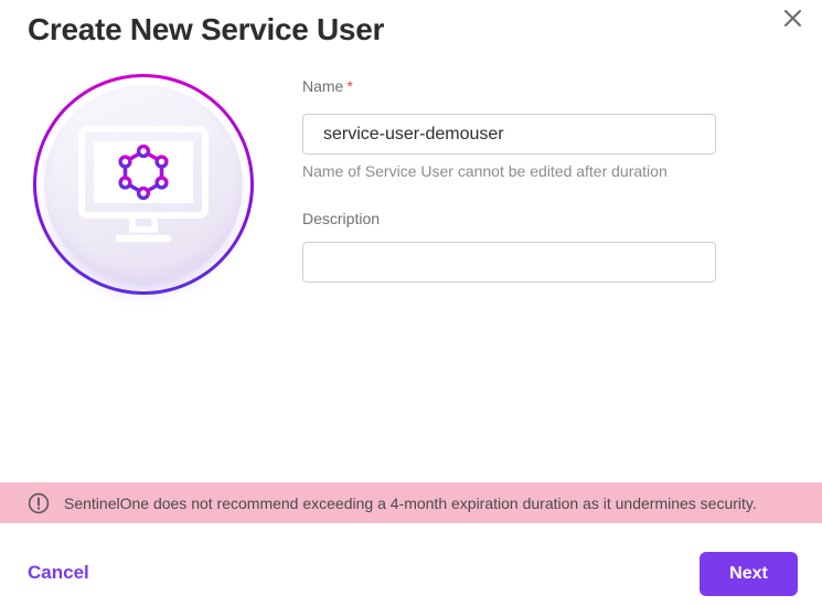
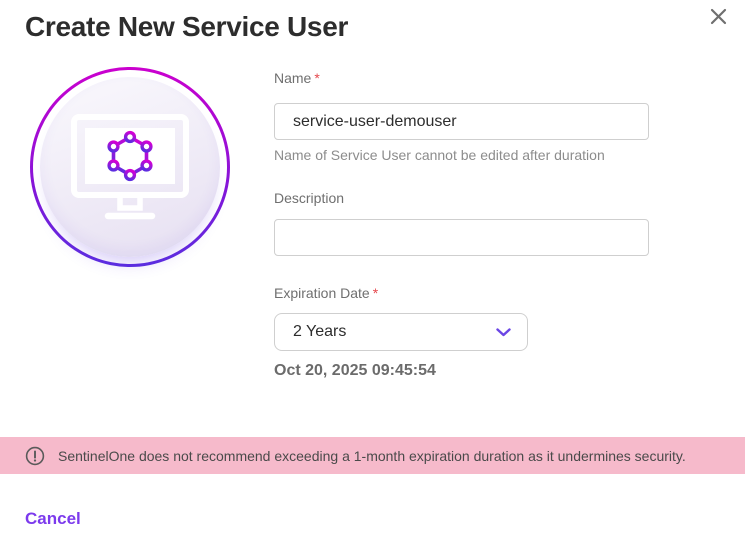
  Create New Service User
  Name *
  service-user-demouser
  Name of Service User cannot be edited after duration
  Description
+ Expiration Date *
+ 2 Years
+ Oct 20, 2025 09:45:54
- SentinelOne does not recommend exceeding a 4-month expiration duration as it undermines security.
+ SentinelOne does not recommend exceeding a 1-month expiration duration as it undermines security.
  Cancel
- Next
